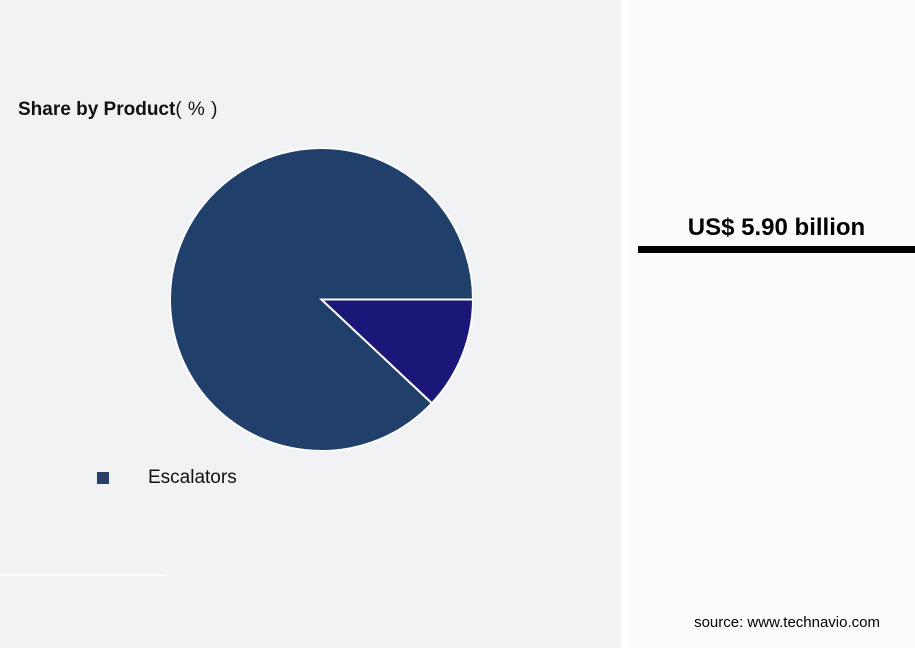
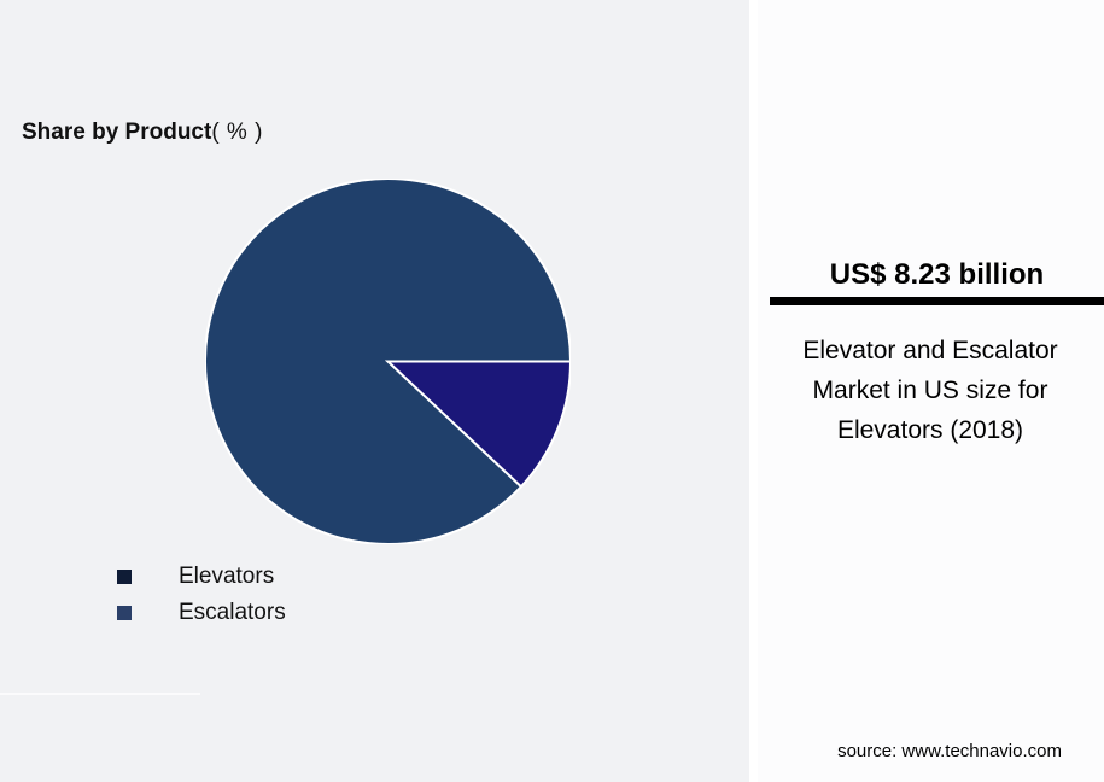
  Share by Product( % )
+ Elevators
  Escalators
- US$ 5.90 billion
+ US$ 8.23 billion
+ Elevator and Escalator Market in US size for Elevators (2018)
  source: www.technavio.com
